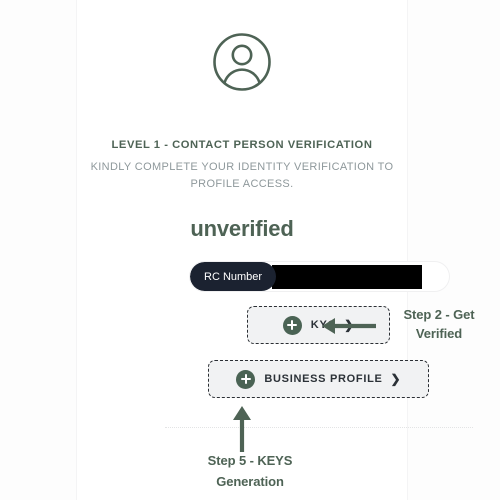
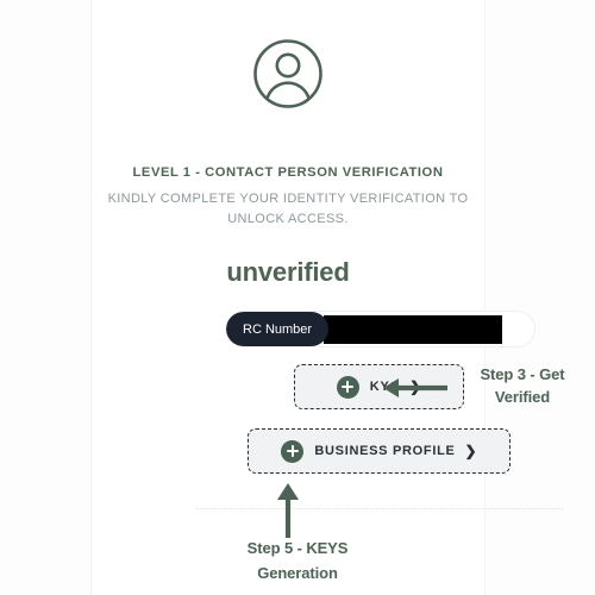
  LEVEL 1 - CONTACT PERSON VERIFICATION
- KINDLY COMPLETE YOUR IDENTITY VERIFICATION TO PROFILE ACCESS.
+ KINDLY COMPLETE YOUR IDENTITY VERIFICATION TO UNLOCK ACCESS.
  unverified
  RC Number
  BUSINESS PROFILE
  ❯
- Step 2 - Get
+ Step 3 - Get
  Verified
  Step 5 - KEYS
  Generation
